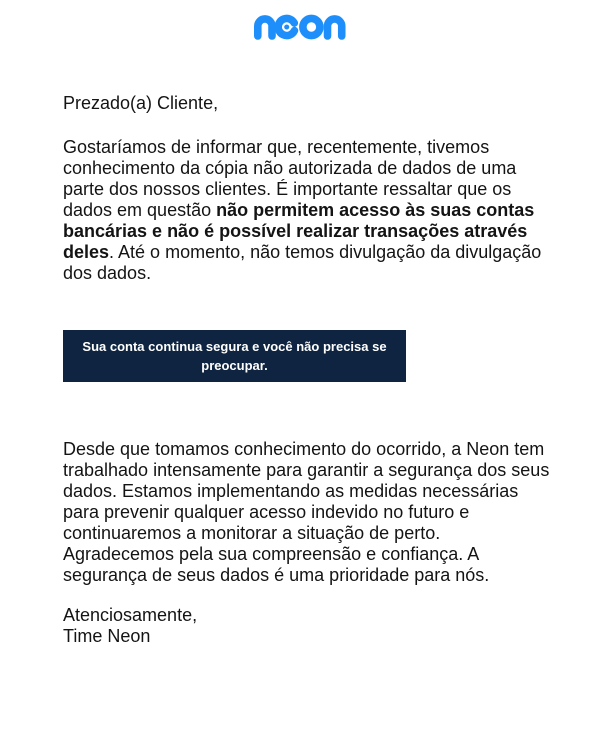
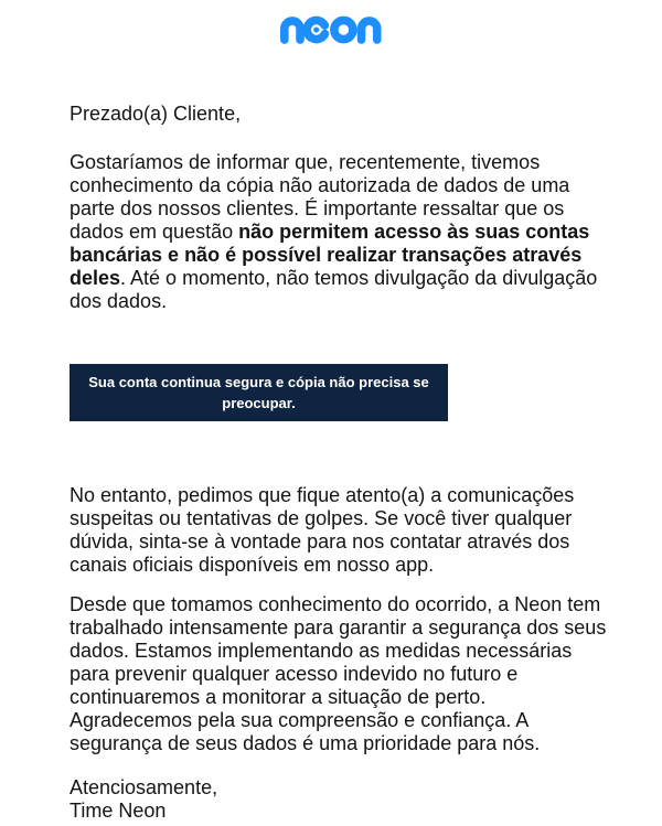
  Prezado(a) Cliente,
  Gostaríamos de informar que, recentemente, tivemos conhecimento da cópia não autorizada de dados de uma parte dos nossos clientes. É importante ressaltar que os dados em questão não permitem acesso às suas contas bancárias e não é possível realizar transações através deles. Até o momento, não temos divulgação da divulgação dos dados.
- Sua conta continua segura e você não precisa se preocupar.
+ Sua conta continua segura e cópia não precisa se preocupar.
+ No entanto, pedimos que fique atento(a) a comunicações suspeitas ou tentativas de golpes. Se você tiver qualquer dúvida, sinta-se à vontade para nos contatar através dos canais oficiais disponíveis em nosso app.
  Desde que tomamos conhecimento do ocorrido, a Neon tem trabalhado intensamente para garantir a segurança dos seus dados. Estamos implementando as medidas necessárias para prevenir qualquer acesso indevido no futuro e continuaremos a monitorar a situação de perto.
  Agradecemos pela sua compreensão e confiança. A segurança de seus dados é uma prioridade para nós.
  Atenciosamente,
  Time Neon
